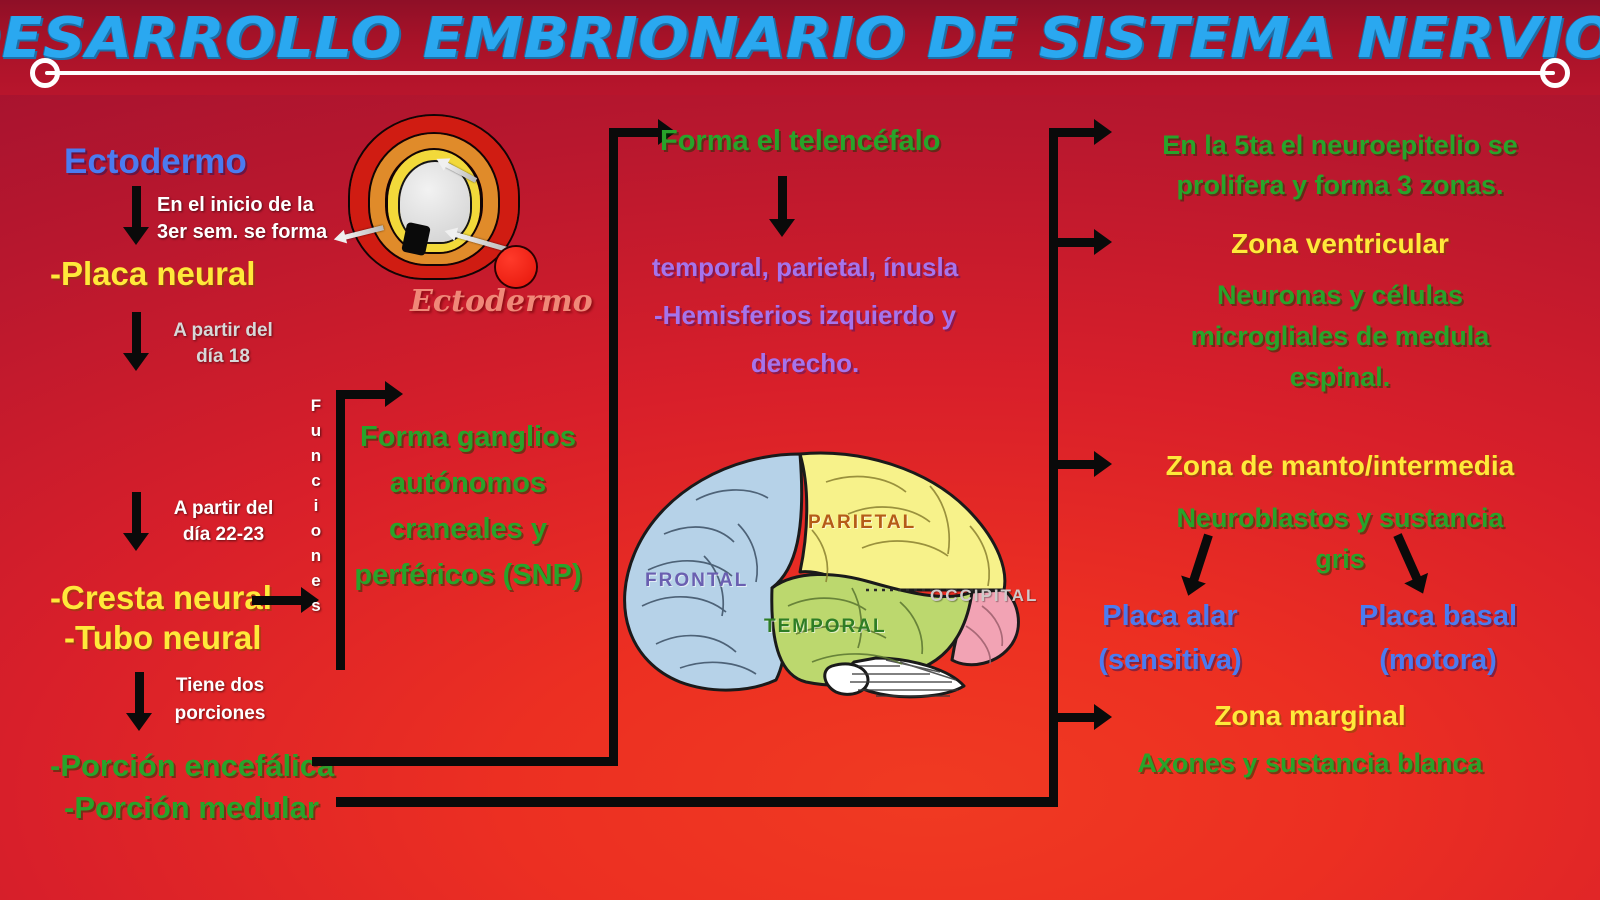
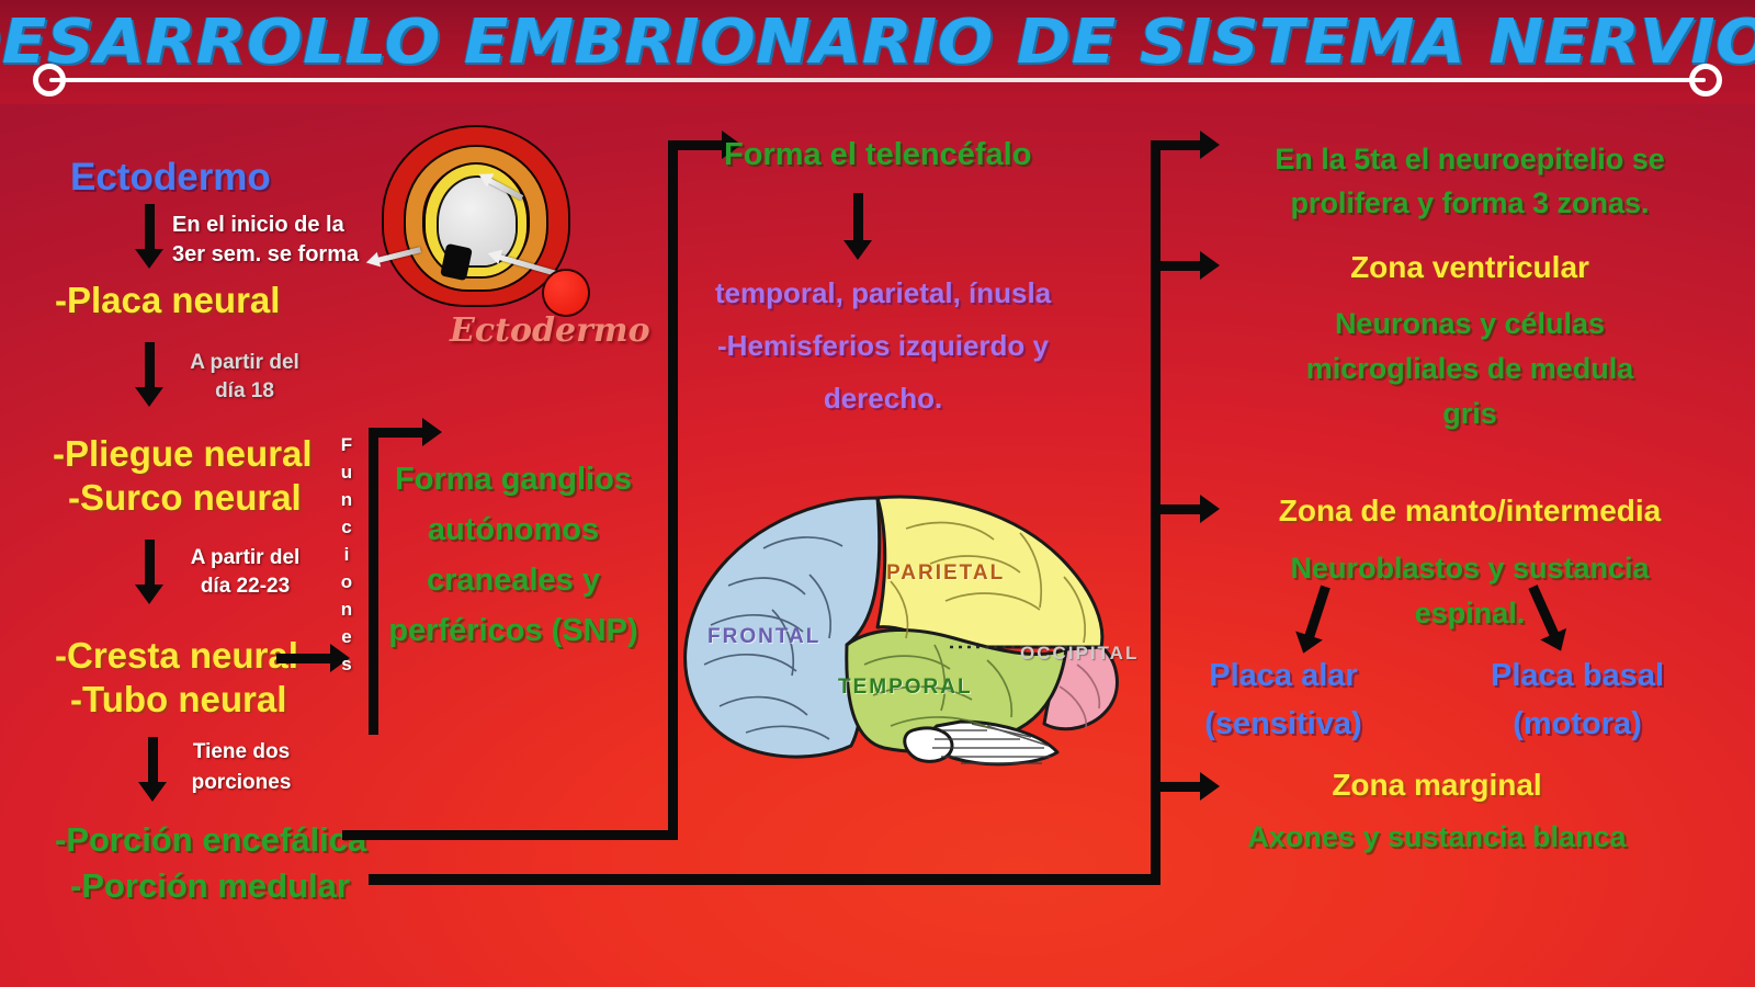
  ESARROLLO EMBRIONARIO DE SISTEMA NERVIO
  Ectodermo
  En el inicio de la
  3er sem. se forma
  -Placa neural
  A partir del
  día 18
+ -Pliegue neural
+ -Surco neural
  A partir del
  día 22-23
  -Cresta neur
  -Tubo neural
  Tiene dos
  porciones
  -Porción encefálic
  -Porción medular
  F
  u
  n
  c
  i
  o
  n
  e
  s
  Forma ganglios
  autónomos
  craneales y
  perféricos (SNP)
  Ectodermo
  Forma el telencéfalo
  temporal, parietal, ínusla
  -Hemisferios izquierdo y
  derecho.
  FRONTAL
  PARIETAL
  TEMPORAL
  OCCIPITAL
  En la 5ta el neuroepitelio se
  prolifera y forma 3 zonas.
  Zona ventricular
  Neuronas y células
  microgliales de medula
- espinal.
+ gris
  Zona de manto/intermedia
  Neuroblastos y sustancia
- gris
+ espinal.
  Placa alar
  (sensitiva)
  Placa basal
  (motora)
  Zona marginal
  Axones y sustancia blanca
